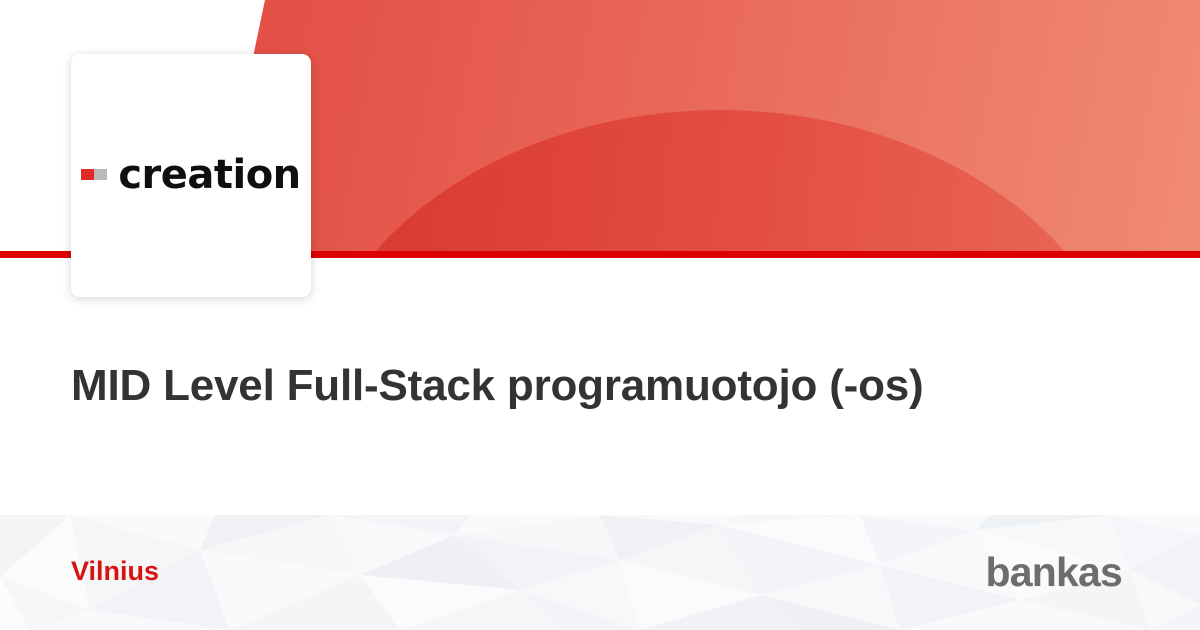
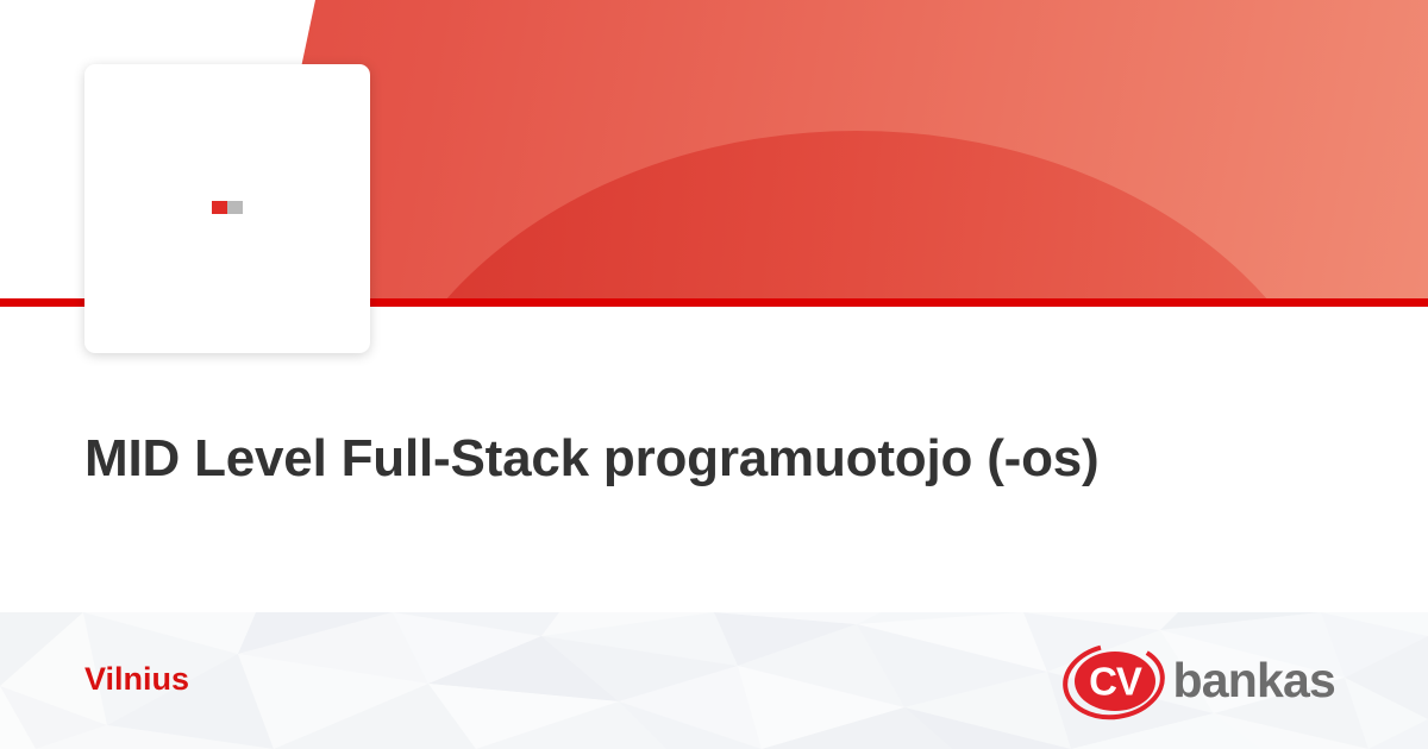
- creation
  MID Level Full-Stack programuotojo (-os)
  Vilnius
+ CV
  bankas
